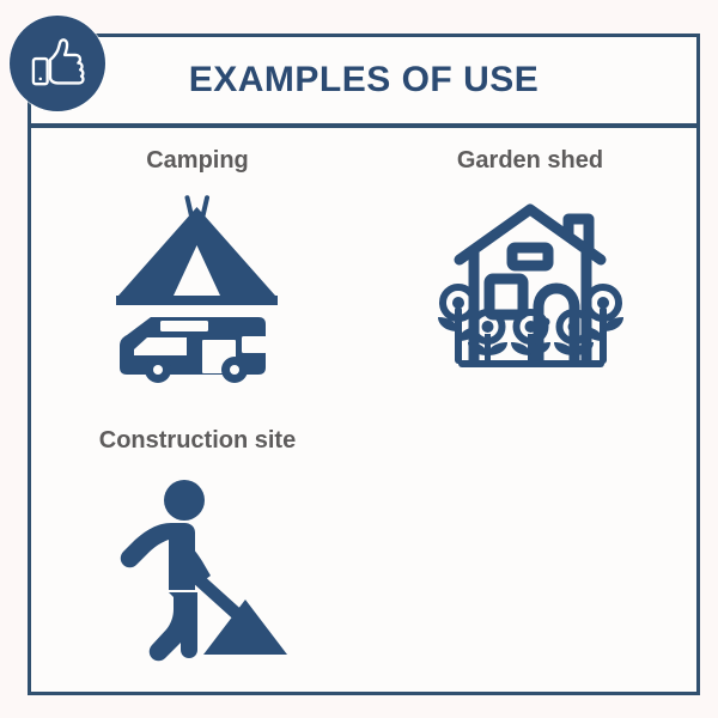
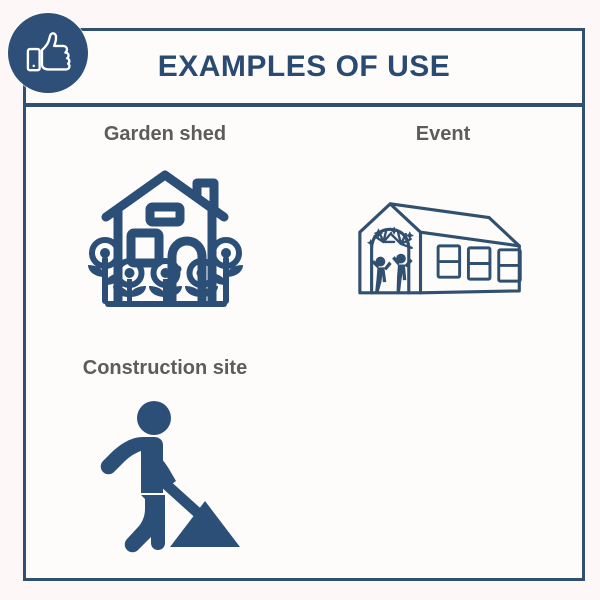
  EXAMPLES OF USE
- Camping
  Garden shed
+ Event
  Construction site
